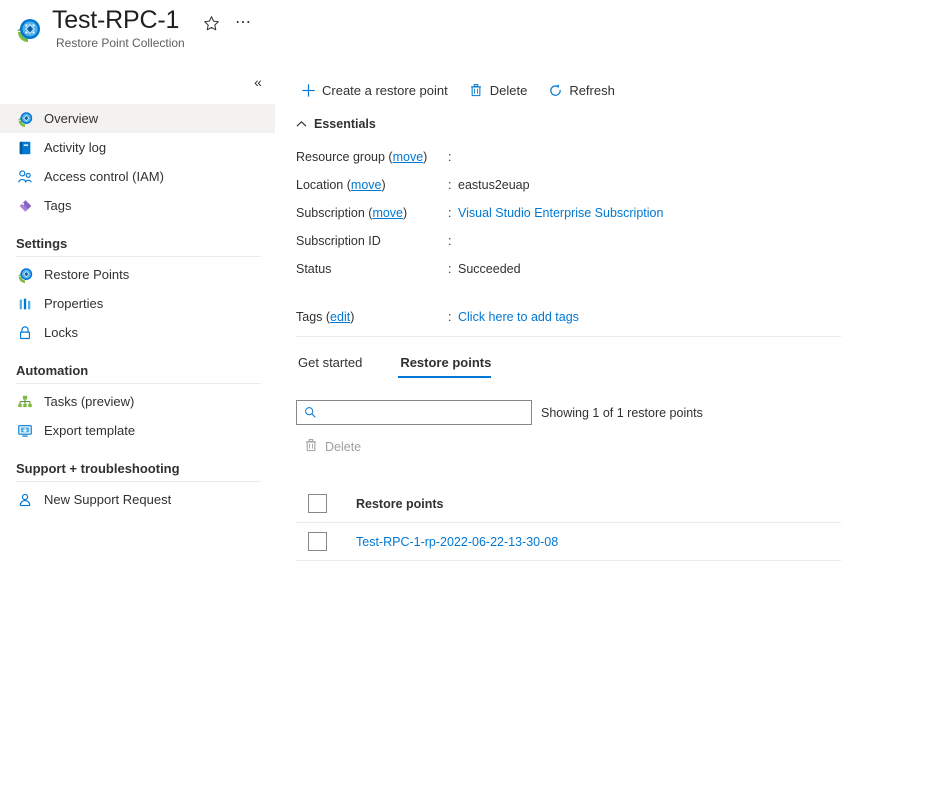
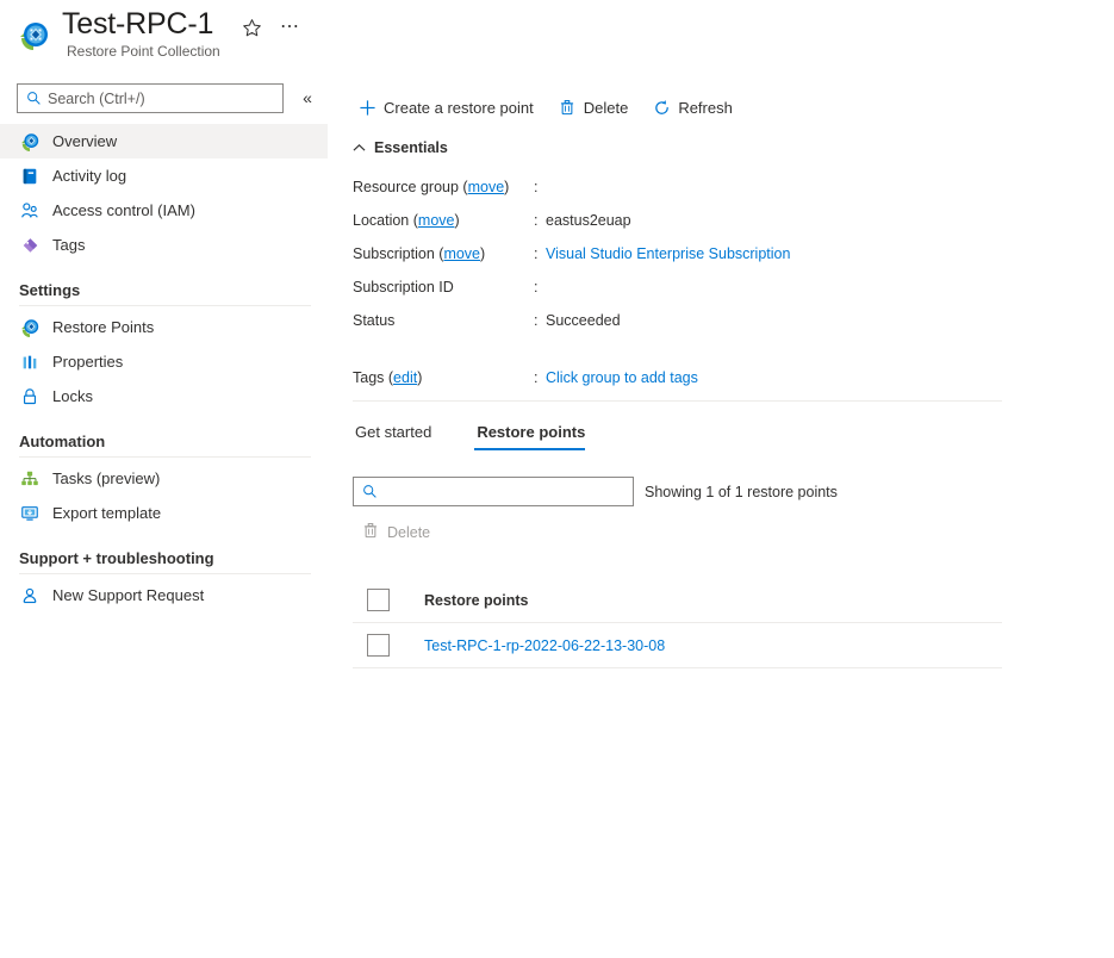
  Test-RPC-1
  Restore Point Collection
  ⋯
+ Search (Ctrl+/)
  «
  Overview
  Activity log
  Access control (IAM)
  Tags
  Settings
  Restore Points
  Properties
  Locks
  Automation
  Tasks (preview)
  Export template
  Support + troubleshooting
  New Support Request
  Create a restore point
  Delete
  Refresh
  Essentials
  Resource group (move)
  :
  Location (move)
  :
  eastus2euap
  Subscription (move)
  :
  Visual Studio Enterprise Subscription
  Subscription ID
  :
  Status
  :
  Succeeded
  Tags (edit)
  :
- Click here to add tags
+ Click group to add tags
  Get started
  Restore points
  Showing 1 of 1 restore points
  Delete
  Restore points
  Test-RPC-1-rp-2022-06-22-13-30-08
